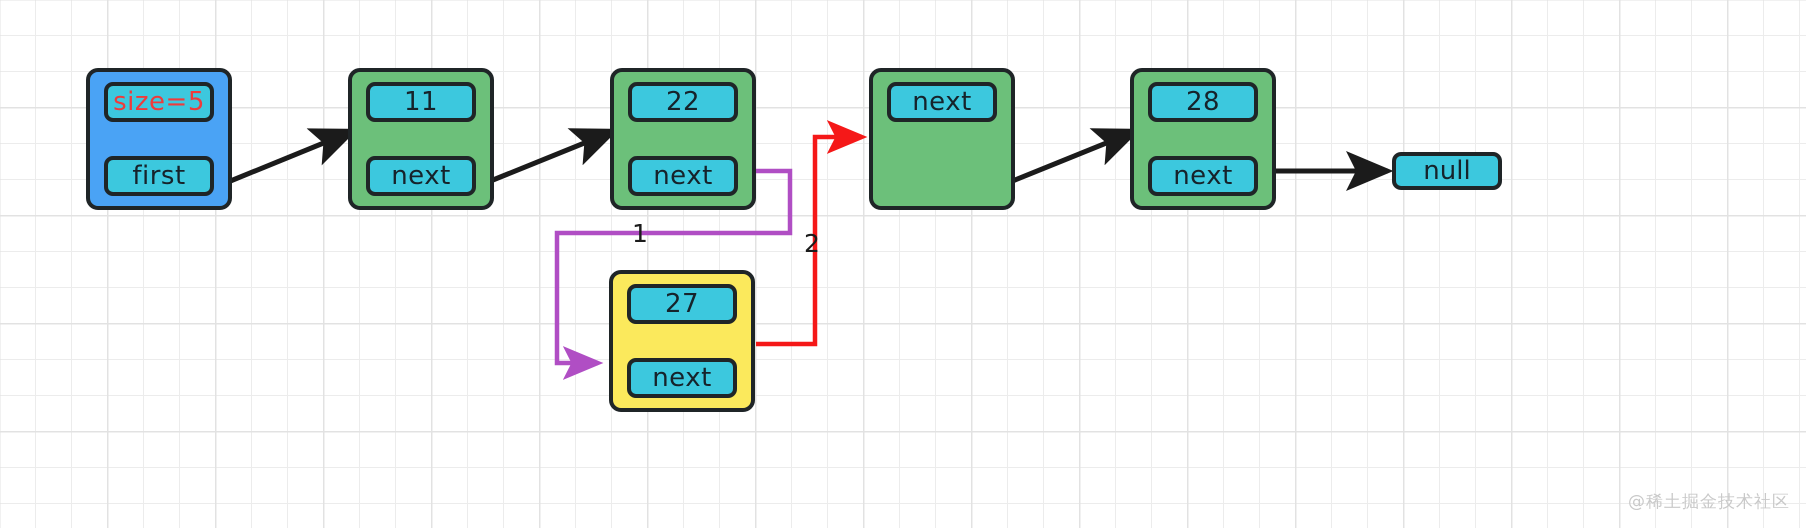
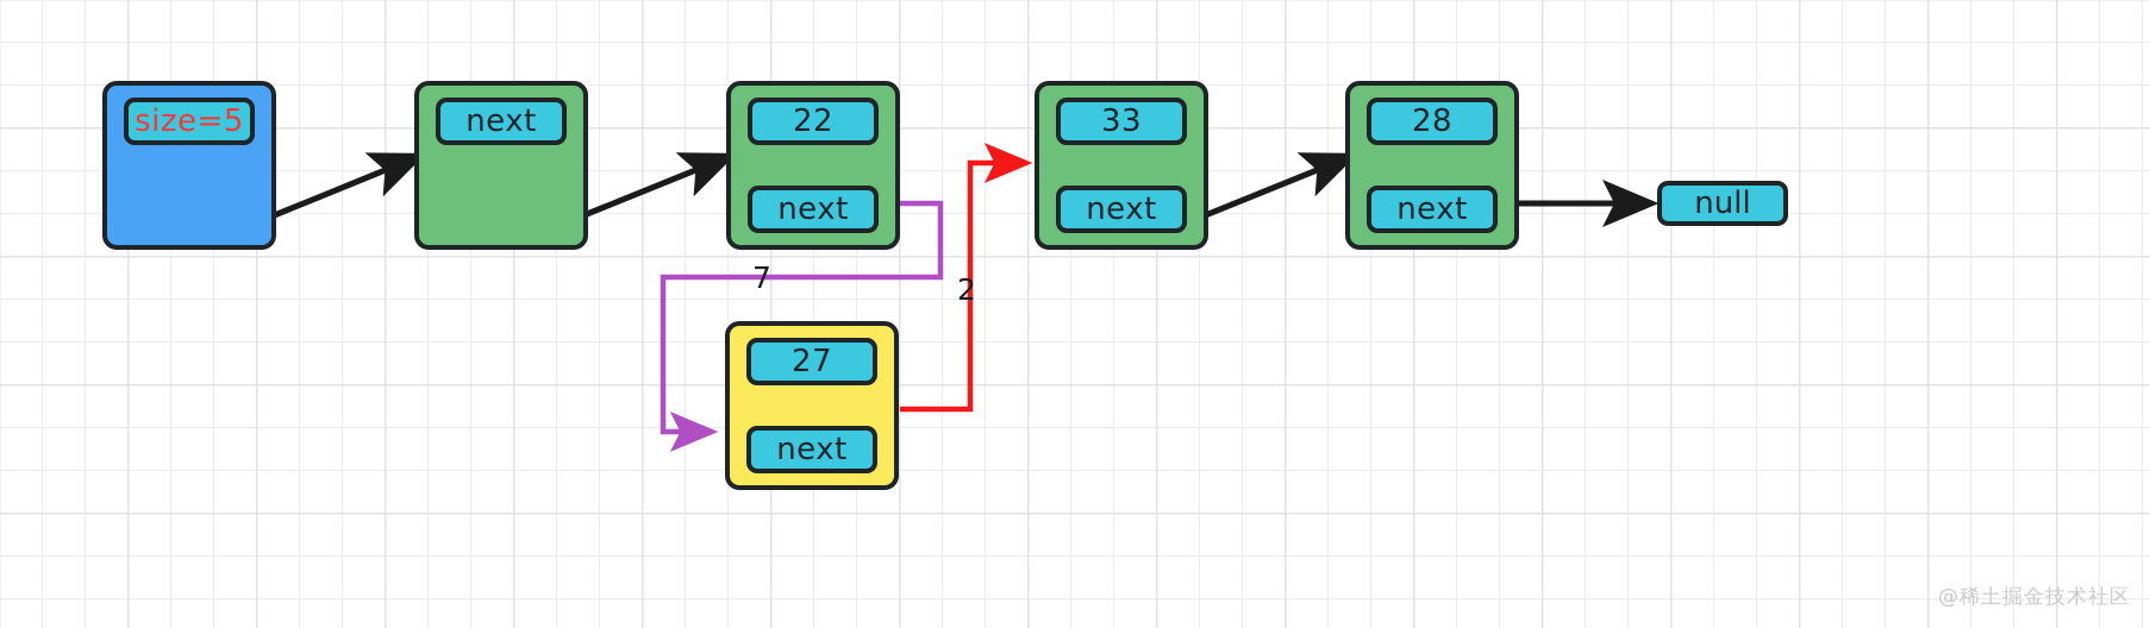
  size=5
- first
- 11
  next
  22
  next
+ 33
  next
  28
  next
  27
  next
  null
- 1
+ 7
  2
  @稀土掘金技术社区
